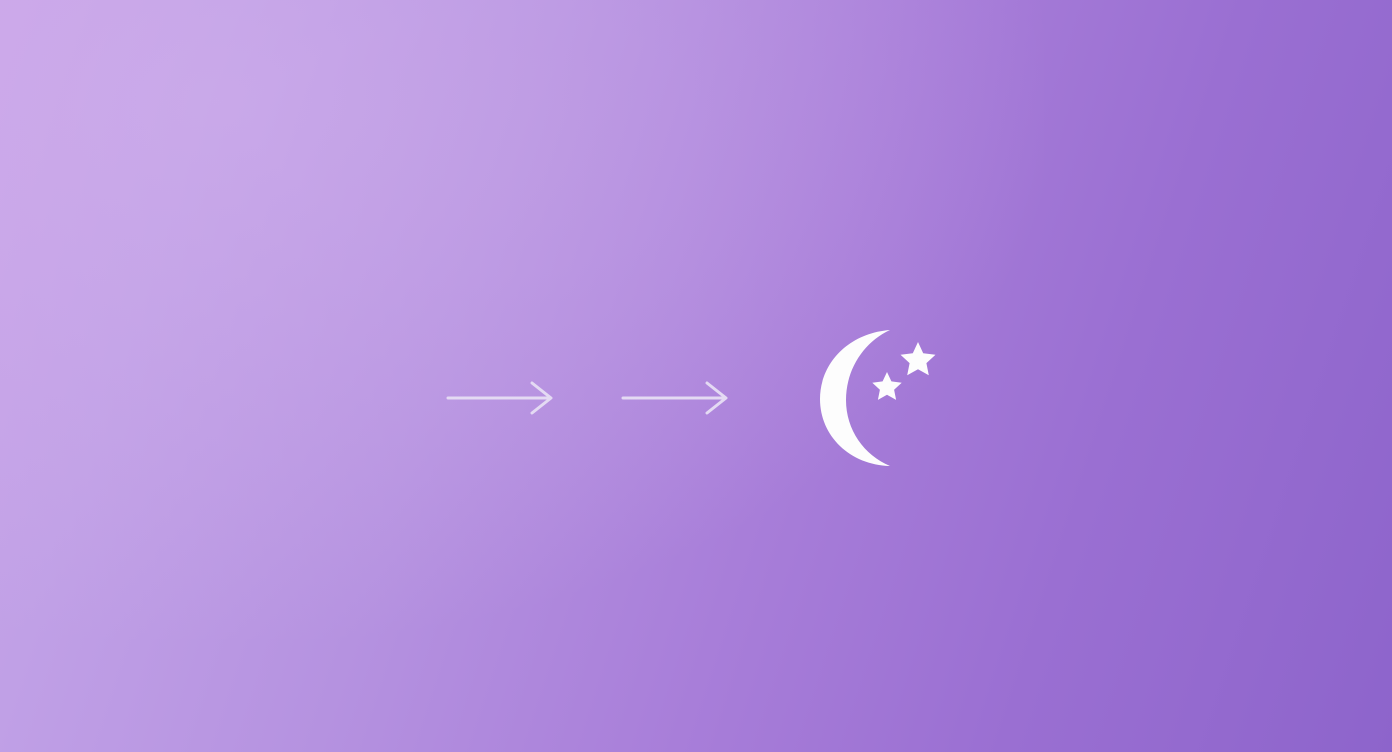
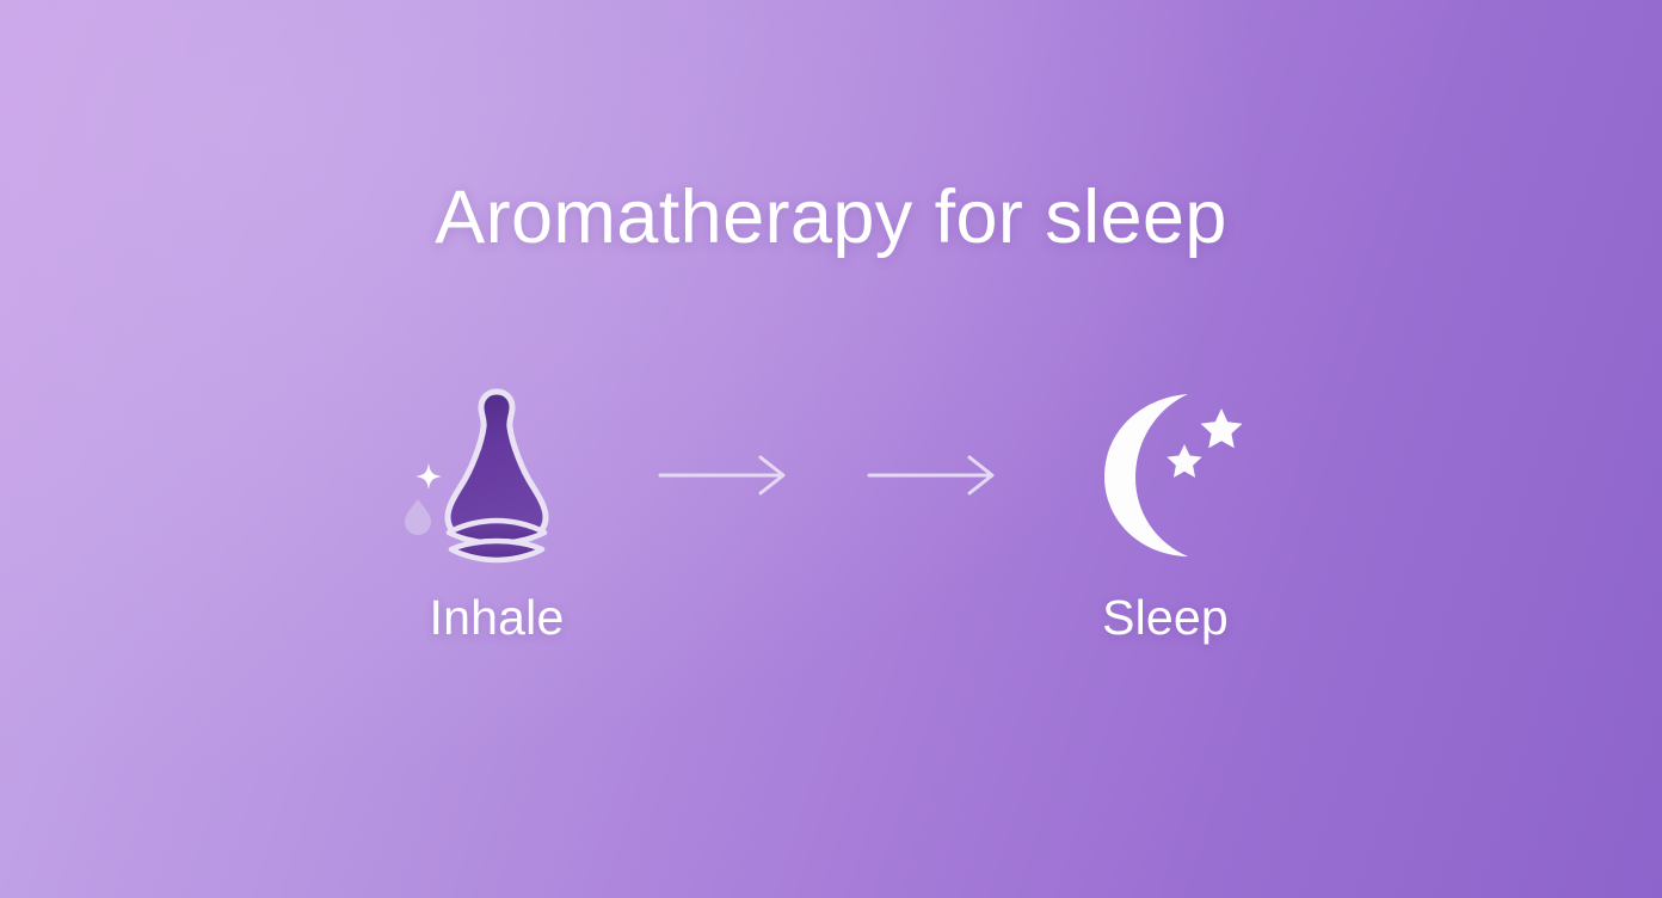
+ Aromatherapy for sleep
+ Inhale
+ Sleep
